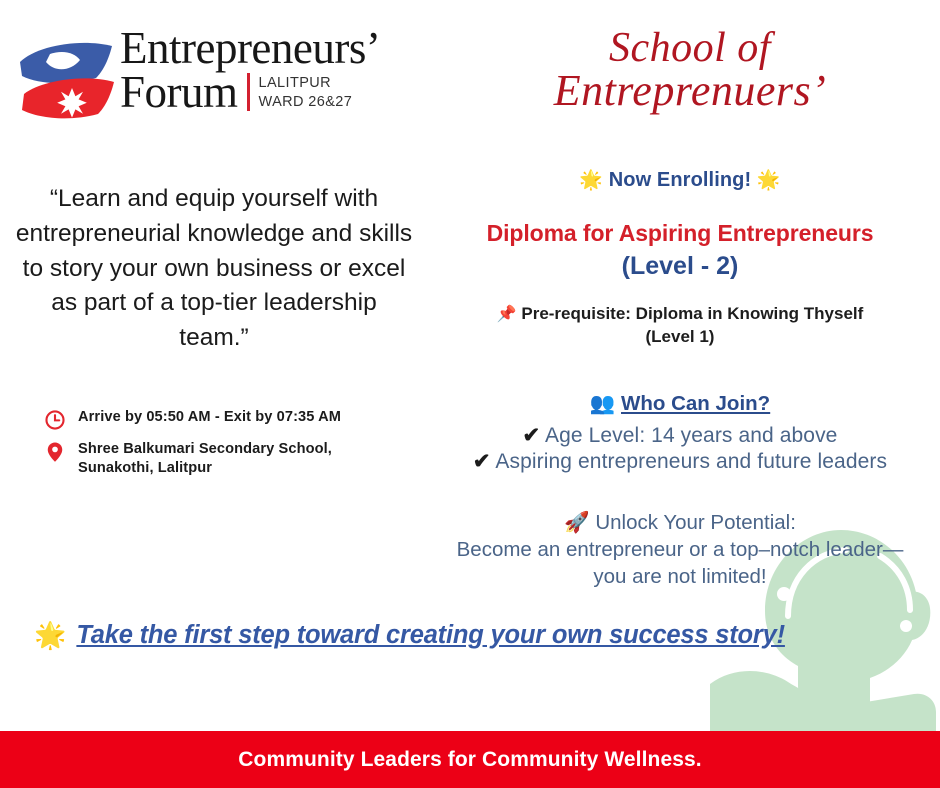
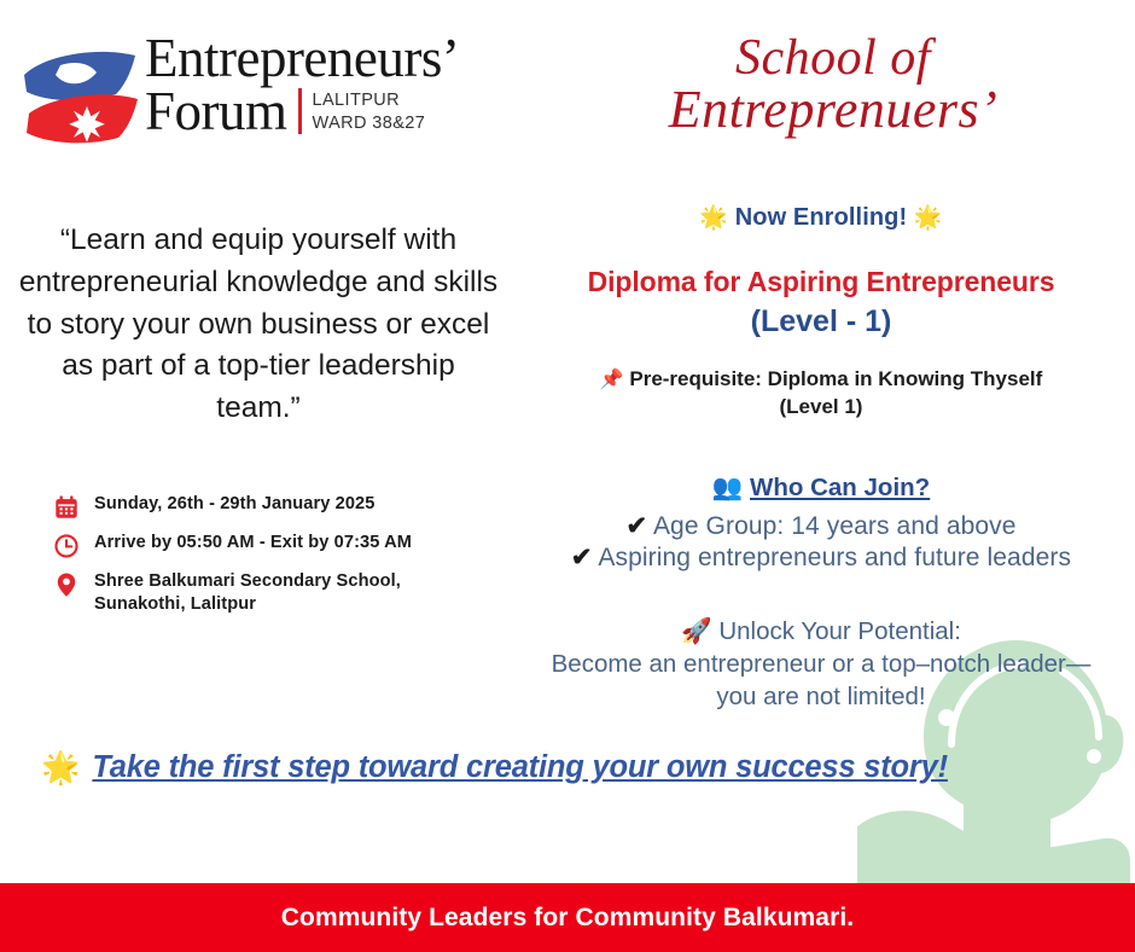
  Entrepreneurs’
  Forum
  LALITPUR
- WARD 26&27
+ WARD 38&27
  School of
  Entreprenuers’
  “Learn and equip yourself with entrepreneurial knowledge and skills to story your own business or excel as part of a top-tier leadership team.”
+ Sunday, 26th - 29th January 2025
  Arrive by 05:50 AM - Exit by 07:35 AM
  Shree Balkumari Secondary School,
  Sunakothi, Lalitpur
  🌟 Now Enrolling! 🌟
  Diploma for Aspiring Entrepreneurs
- (Level - 2)
+ (Level - 1)
  📌 Pre-requisite: Diploma in Knowing Thyself
  (Level 1)
  👥 Who Can Join?
- ✔ Age Level: 14 years and above
+ ✔ Age Group: 14 years and above
  ✔ Aspiring entrepreneurs and future leaders
  🚀 Unlock Your Potential:
  Become an entrepreneur or a top–notch leader—
  you are not limited!
  🌟
  Take the first step toward creating your own success story!
- Community Leaders for Community Wellness.
+ Community Leaders for Community Balkumari.
